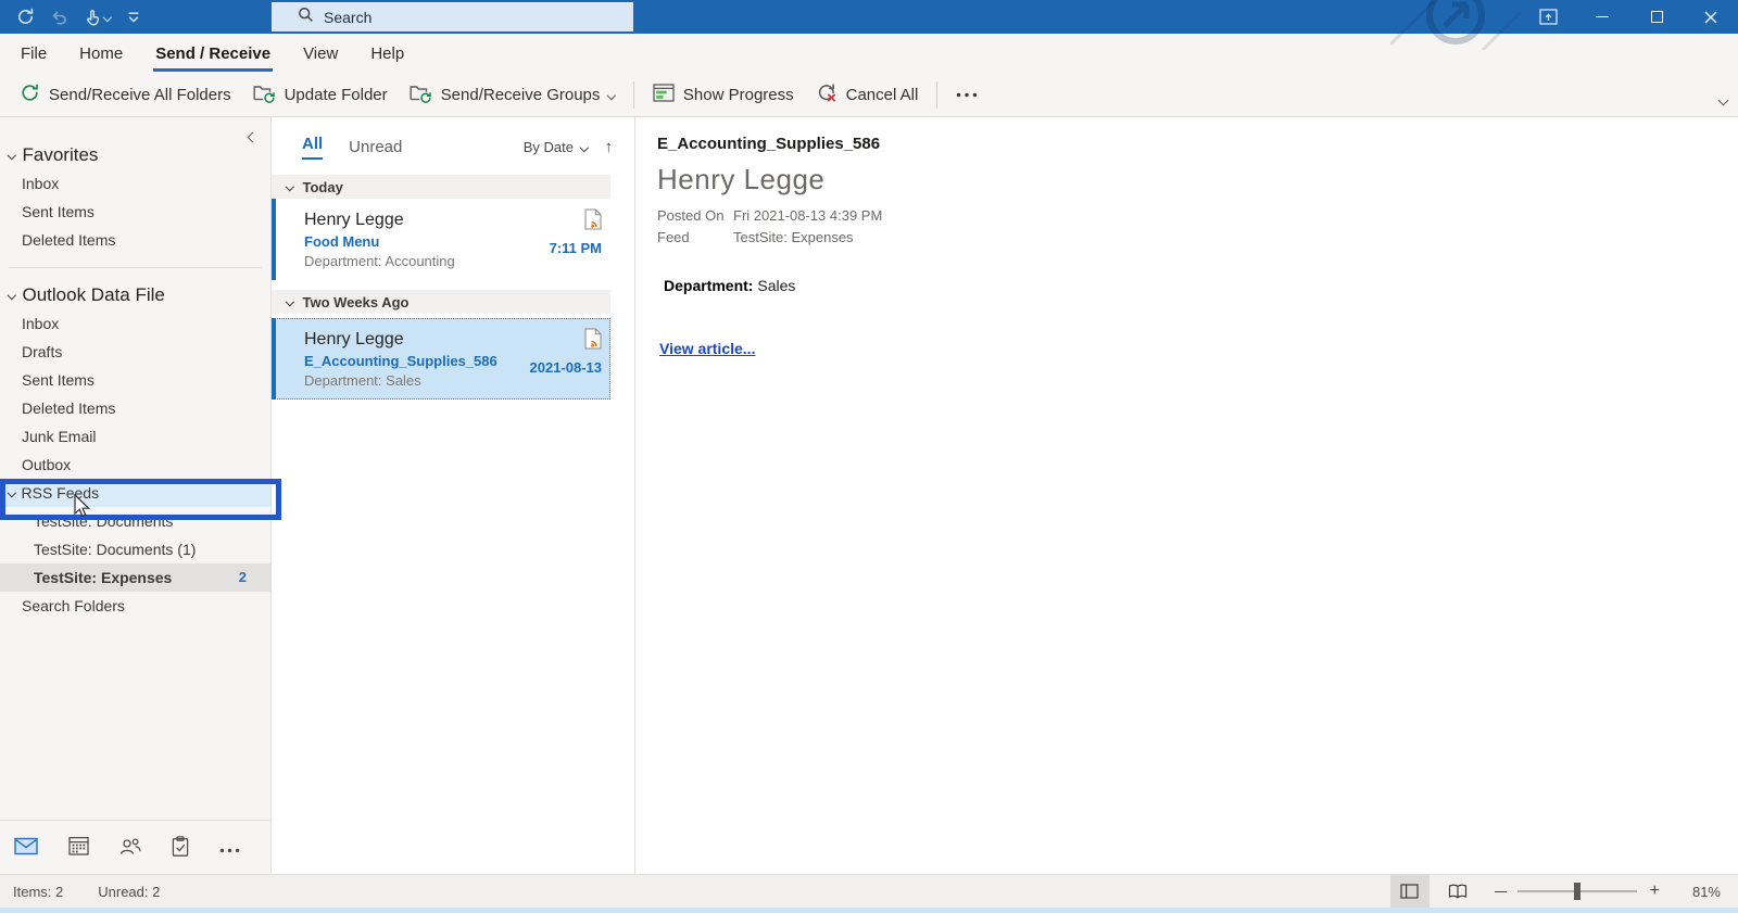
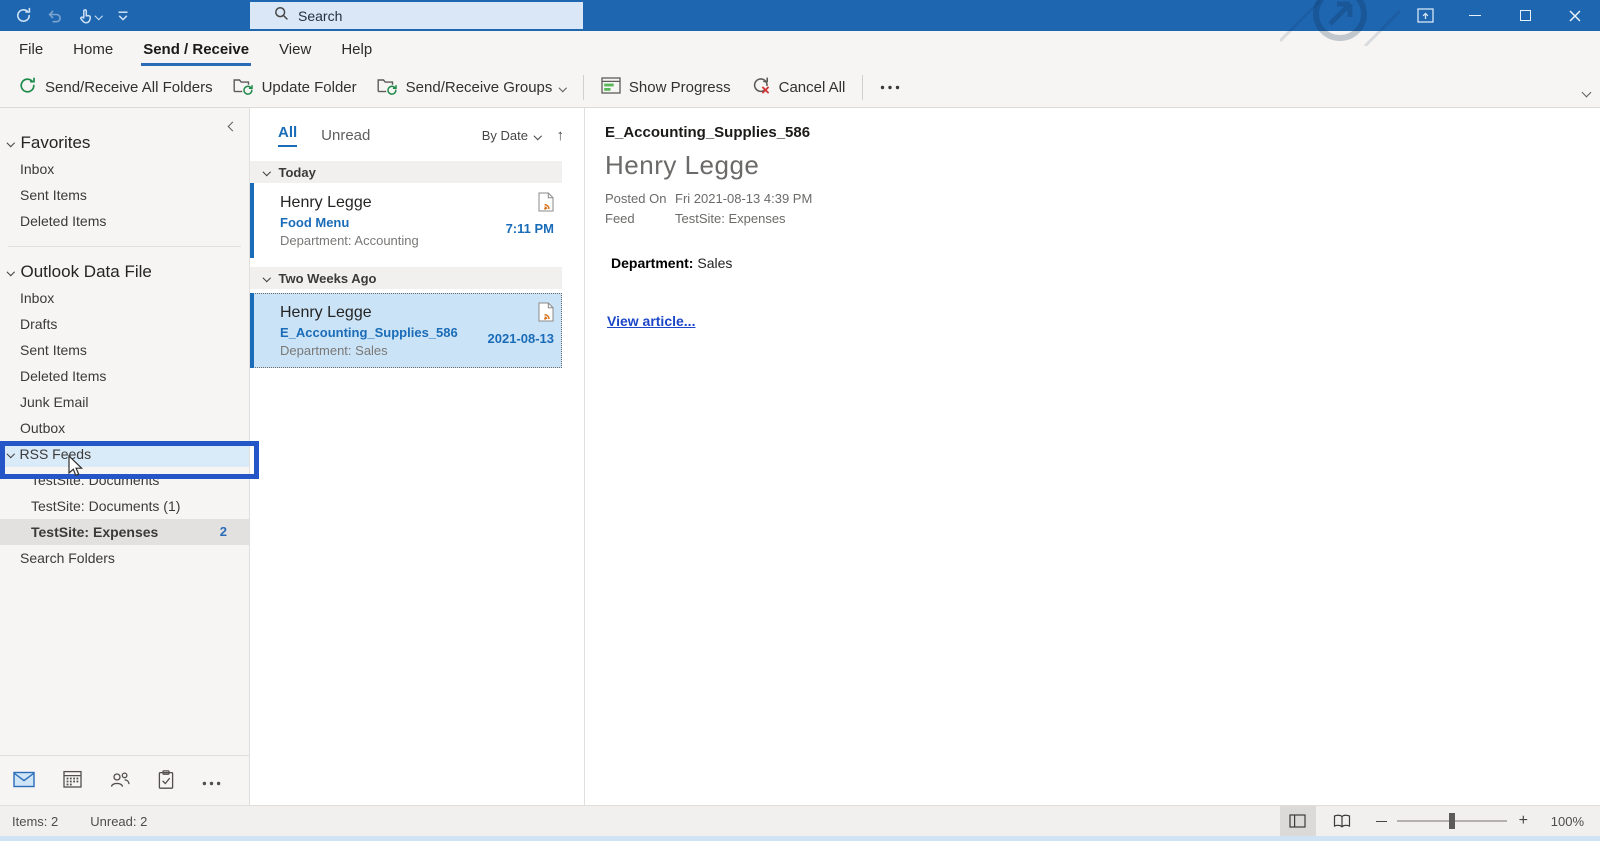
  Search
  File
  Home
  Send / Receive
  View
  Help
  Send/Receive All Folders
  Update Folder
  Send/Receive Groups
  Show Progress
  Cancel All
  Favorites
  Inbox
  Sent Items
  Deleted Items
  Outlook Data File
  Inbox
  Drafts
  Sent Items
  Deleted Items
  Junk Email
  Outbox
  RSS Feeds
  TestSite: Documents
  TestSite: Documents (1)
  TestSite: Expenses
  2
  Search Folders
  All
  Unread
  By Date
  ↑
  Today
  Henry Legge
  Food Menu
  Department: Accounting
  7:11 PM
  Two Weeks Ago
  Henry Legge
  E_Accounting_Supplies_586
  Department: Sales
  2021-08-13
  E_Accounting_Supplies_586
  Henry Legge
  Posted On
  Fri 2021-08-13 4:39 PM
  Feed
  TestSite: Expenses
  Department: Sales
  View article...
  Items: 2
  Unread: 2
  +
- 81%
+ 100%
